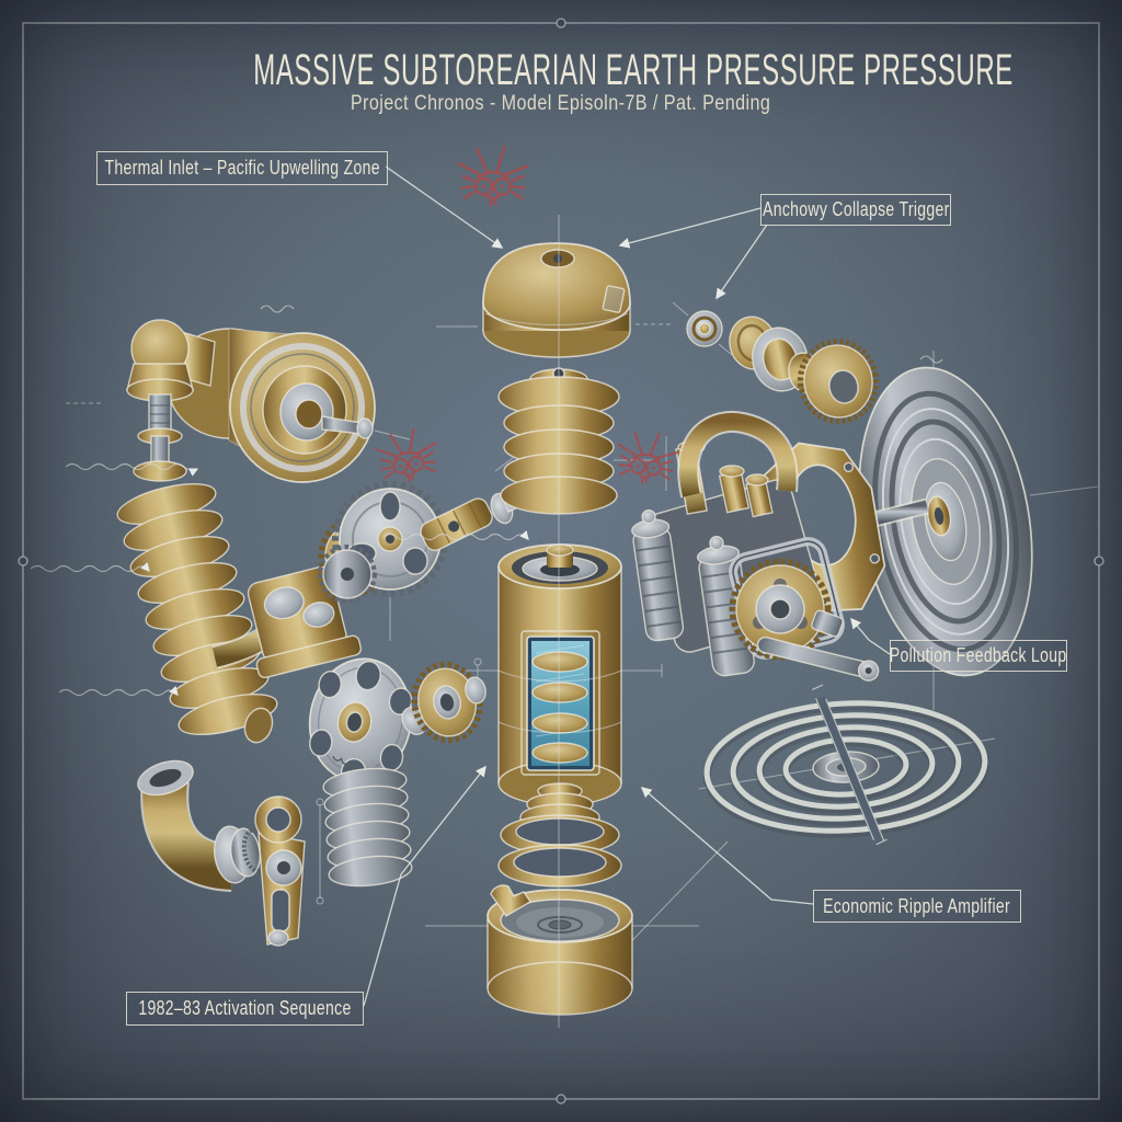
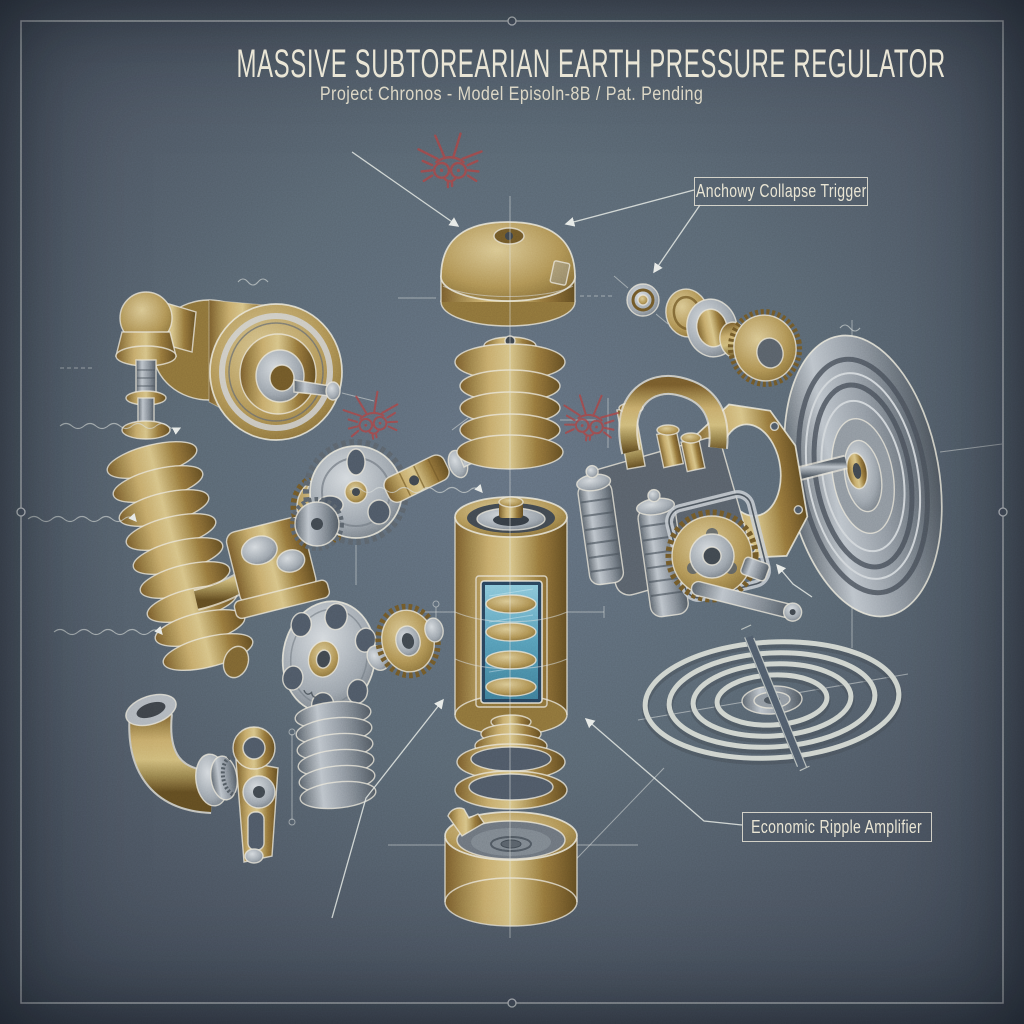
- MASSIVE SUBTOREARIAN EARTH PRESSURE PRESSURE
+ MASSIVE SUBTOREARIAN EARTH PRESSURE REGULATOR
- Project Chronos - Model Episoln-7B / Pat. Pending
+ Project Chronos - Model Episoln-8B / Pat. Pending
- Thermal Inlet – Pacific Upwelling Zone
  Anchowy Collapse Trigger
- Pollution Feedback Loup
  Economic Ripple Amplifier
- 1982–83 Activation Sequence
